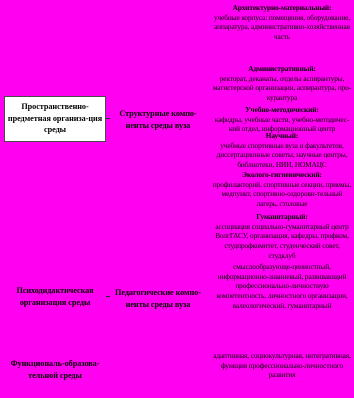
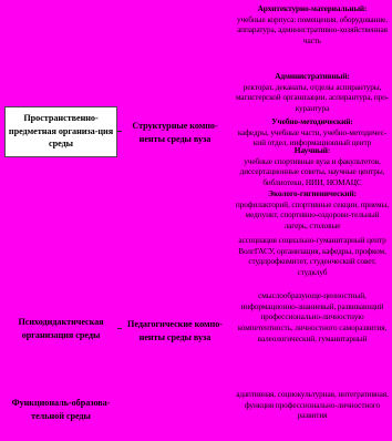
  Пространственно-предметная организа-ция среды
  Психодидактическая организация среды
  Функциональ-образова-тельной среды
  Структурные компо-ненты среды вуза
  Педагогические компо-ненты среды вуза
  Архитектурно-материальный:
  учебные корпуса: помещения, оборудование, аппаратура, административно-хозяйственная часть
  Административный:
  ректорат, деканаты, отделы аспирантуры, магистерской организации, аспирантура, про-курантура
  Учебно-методический:
  кафедры, учебные части, учебно-методичес-кий отдел, информационный центр
  Научный:
  учебные спортивные вуза и факультетов, диссертационные советы, научные центры, библиотеки, НИИ, НОМАЦС
  Эколого-гигиенический:
  профилакторий, спортивные секции, приемы, медпункт, спортивно-оздорови-тельный лагерь, столовые
- Гуманитарный:
  ассоциация социально-гуманитарный центр ВолгГАСУ, организация, кафедры, профком, студпрофкомитет, студенческий совет, студклуб
- смыслообразующе-ценностный, информационно-знаниевый, развивающий профессионально-личностную компетентность, личностного организации, валеологический, гуманитарный
+ смыслообразующе-ценностный, информационно-знаниевый, развивающий профессионально-личностную компетентность, личностного саморазвития, валеологический, гуманитарный
  адаптивная, социокультурная, интегративная, функция профессионально-личностного развития
